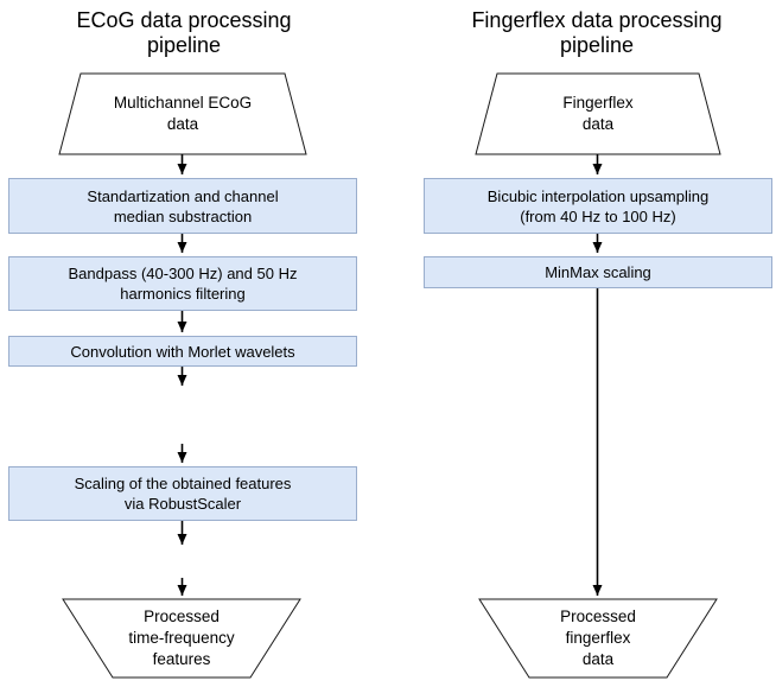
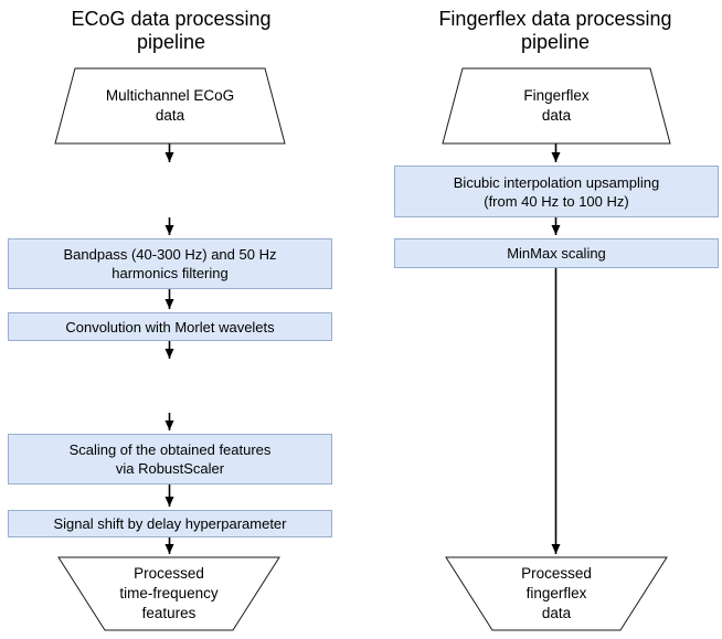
  ECoG data processing
  pipeline
  Multichannel ECoG
  data
- Standartization and channel
- median substraction
  Bandpass (40-300 Hz) and 50 Hz
  harmonics filtering
  Convolution with Morlet wavelets
  Scaling of the obtained features
  via RobustScaler
+ Signal shift by delay hyperparameter
  Processed
  time-frequency
  features
  Fingerflex data processing
  pipeline
  Fingerflex
  data
  Bicubic interpolation upsampling
  (from 40 Hz to 100 Hz)
  MinMax scaling
  Processed
  fingerflex
  data
